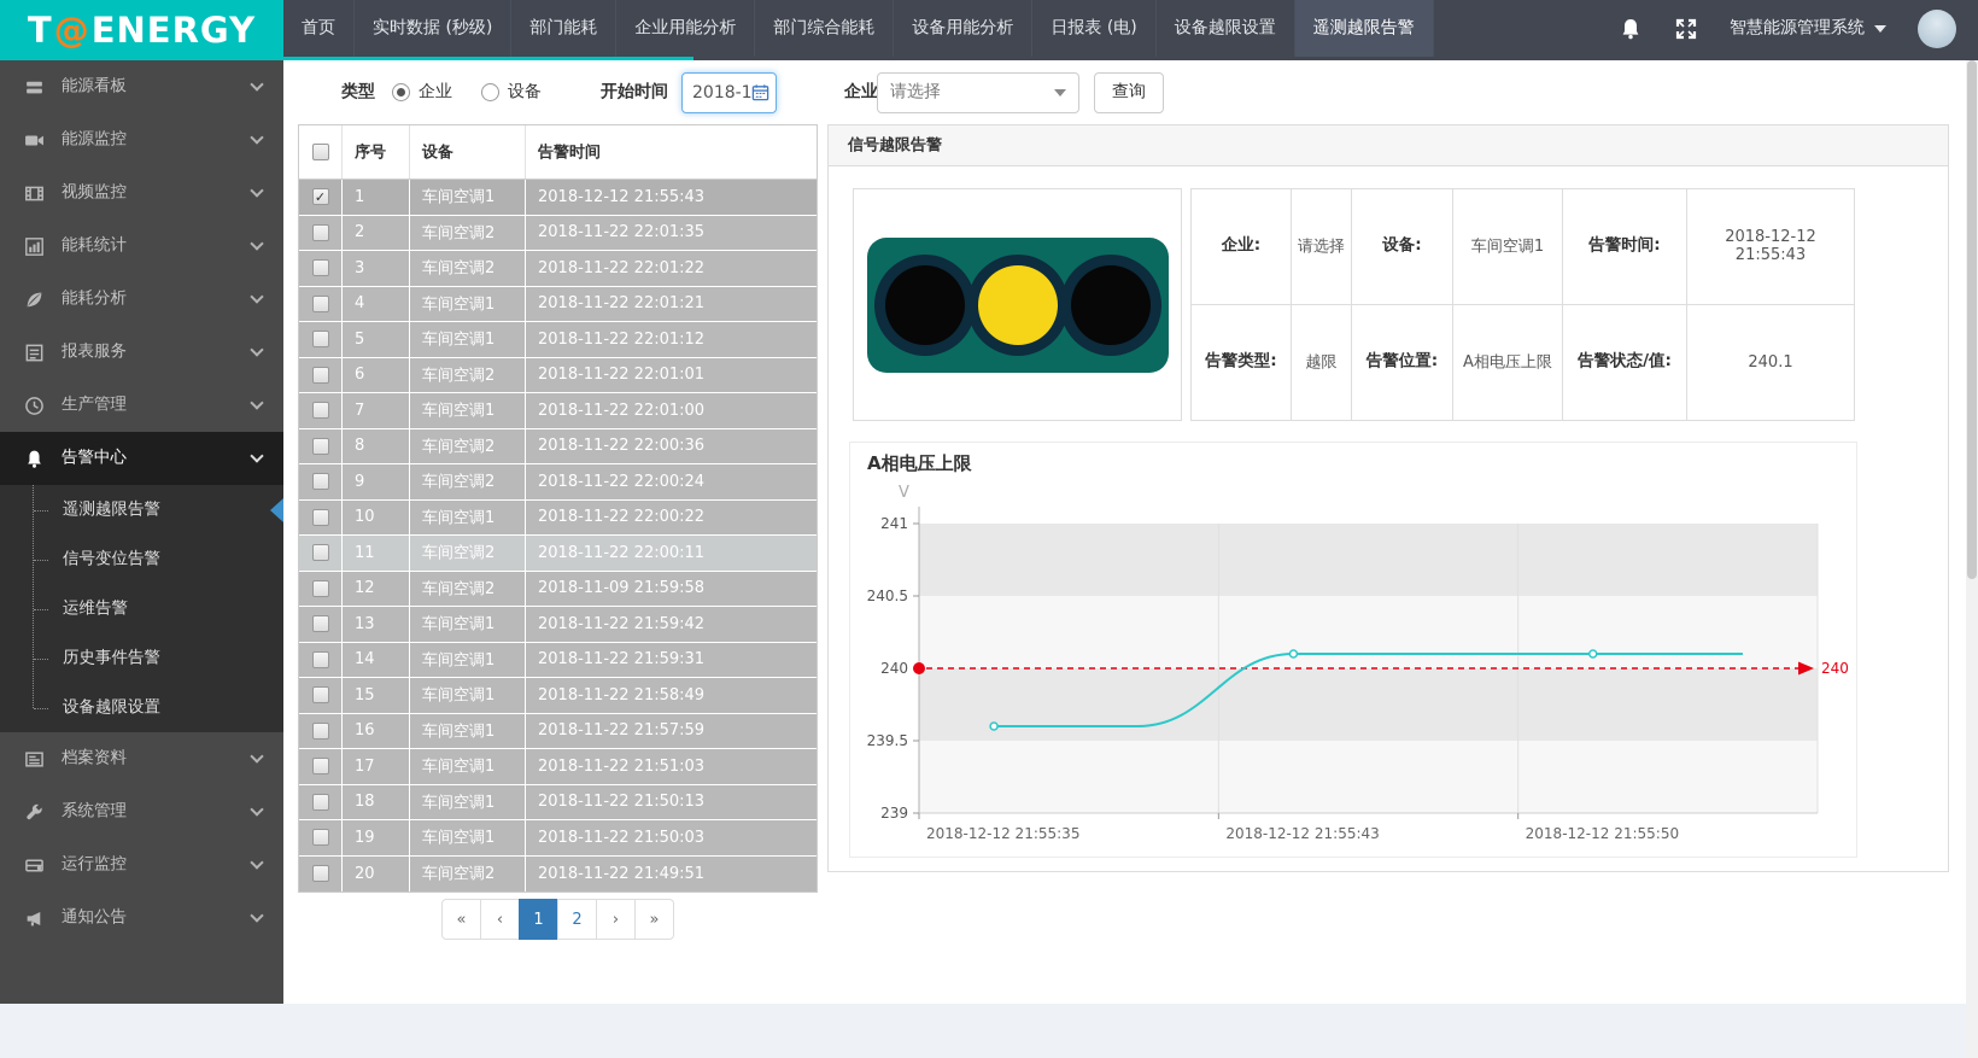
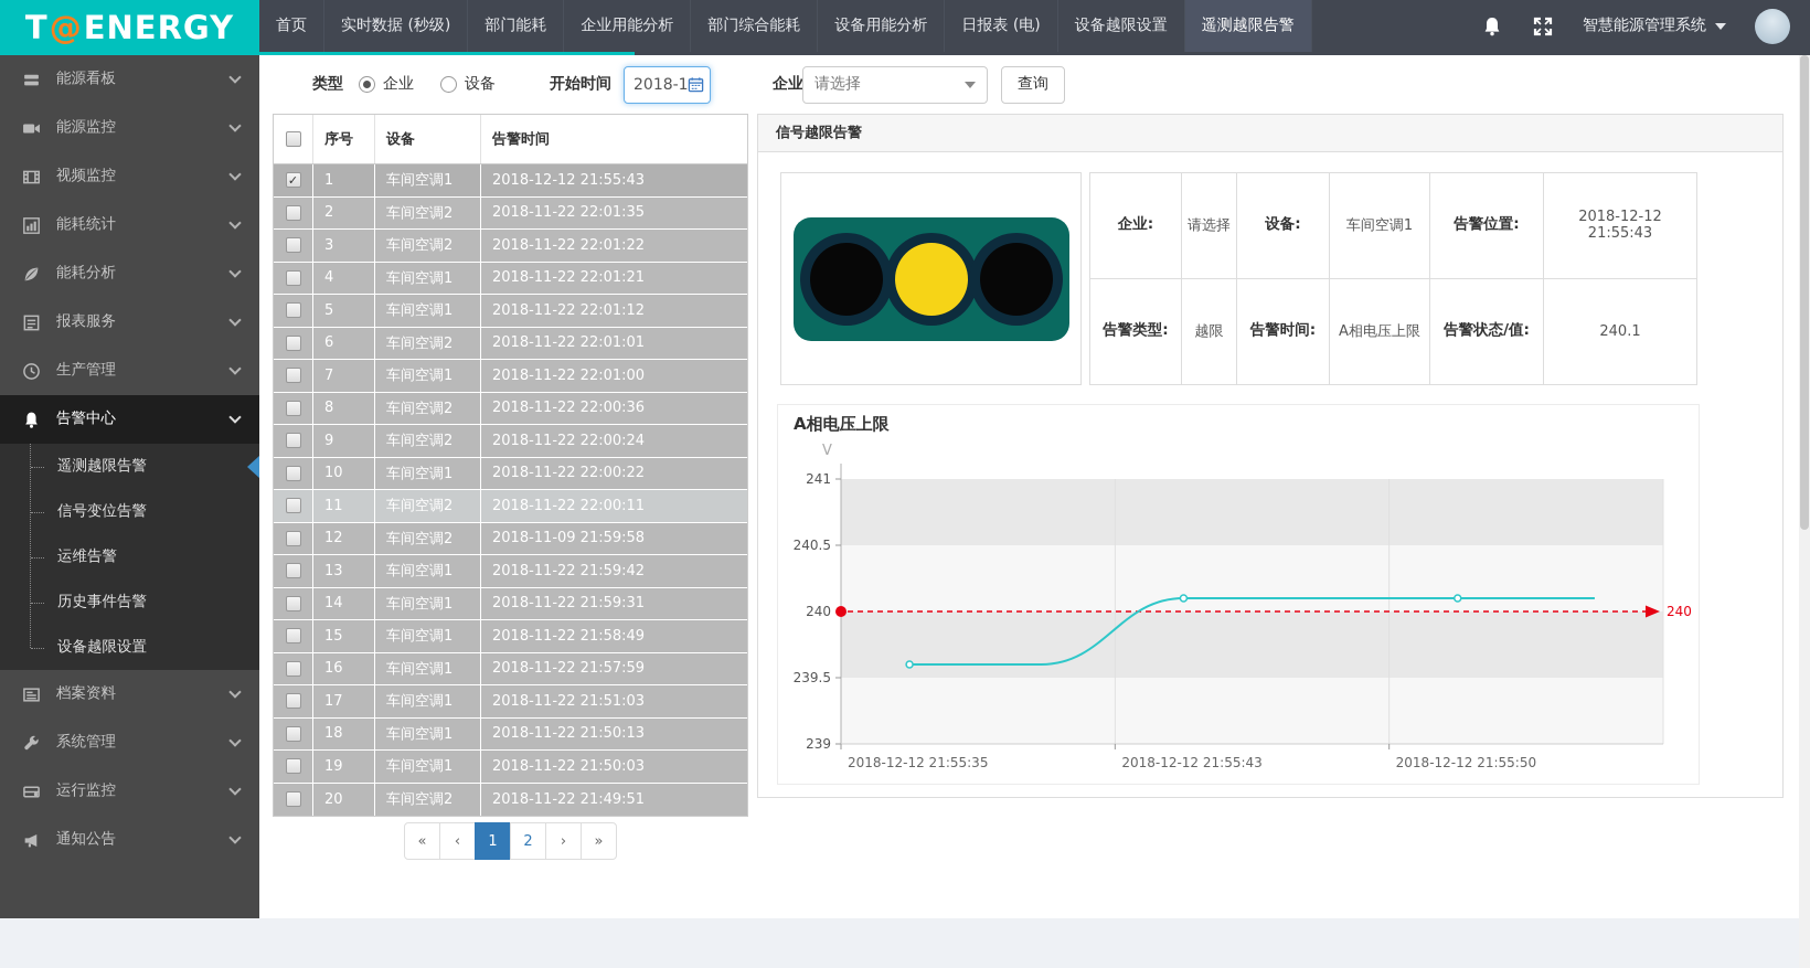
  T
  @
  ENERGY
  首页
  实时数据 (秒级)
  部门能耗
  企业用能分析
  部门综合能耗
  设备用能分析
  日报表 (电)
  设备越限设置
  遥测越限告警
  智慧能源管理系统
  能源看板
  能源监控
  视频监控
  能耗统计
  能耗分析
  报表服务
  生产管理
  告警中心
  遥测越限告警
  信号变位告警
  运维告警
  历史事件告警
  设备越限设置
  档案资料
  系统管理
  运行监控
  通知公告
  类型
  企业
  设备
  开始时间
  2018-1
  企业
  请选择
  查询
  序号
  设备
  告警时间
  ✓
  1
  车间空调1
  2018-12-12 21:55:43
  2
  车间空调2
  2018-11-22 22:01:35
  3
  车间空调2
  2018-11-22 22:01:22
  4
  车间空调1
  2018-11-22 22:01:21
  5
  车间空调1
  2018-11-22 22:01:12
  6
  车间空调2
  2018-11-22 22:01:01
  7
  车间空调1
  2018-11-22 22:01:00
  8
  车间空调2
  2018-11-22 22:00:36
  9
  车间空调2
  2018-11-22 22:00:24
  10
  车间空调1
  2018-11-22 22:00:22
  11
  车间空调2
  2018-11-22 22:00:11
  12
  车间空调2
  2018-11-09 21:59:58
  13
  车间空调1
  2018-11-22 21:59:42
  14
  车间空调1
  2018-11-22 21:59:31
  15
  车间空调1
  2018-11-22 21:58:49
  16
  车间空调1
  2018-11-22 21:57:59
  17
  车间空调1
  2018-11-22 21:51:03
  18
  车间空调1
  2018-11-22 21:50:13
  19
  车间空调1
  2018-11-22 21:50:03
  20
  车间空调2
  2018-11-22 21:49:51
  «
  ‹
  1
  2
  ›
  »
  信号越限告警
  企业:
  请选择
  设备:
  车间空调1
- 告警时间:
+ 告警位置:
  2018-12-12 21:55:43
  告警类型:
  越限
- 告警位置:
+ 告警时间:
  A相电压上限
  告警状态/值:
  240.1
  A相电压上限
  V
  241
  240.5
  240
  239.5
  239
  2018-12-12 21:55:35
  2018-12-12 21:55:43
  2018-12-12 21:55:50
  240
